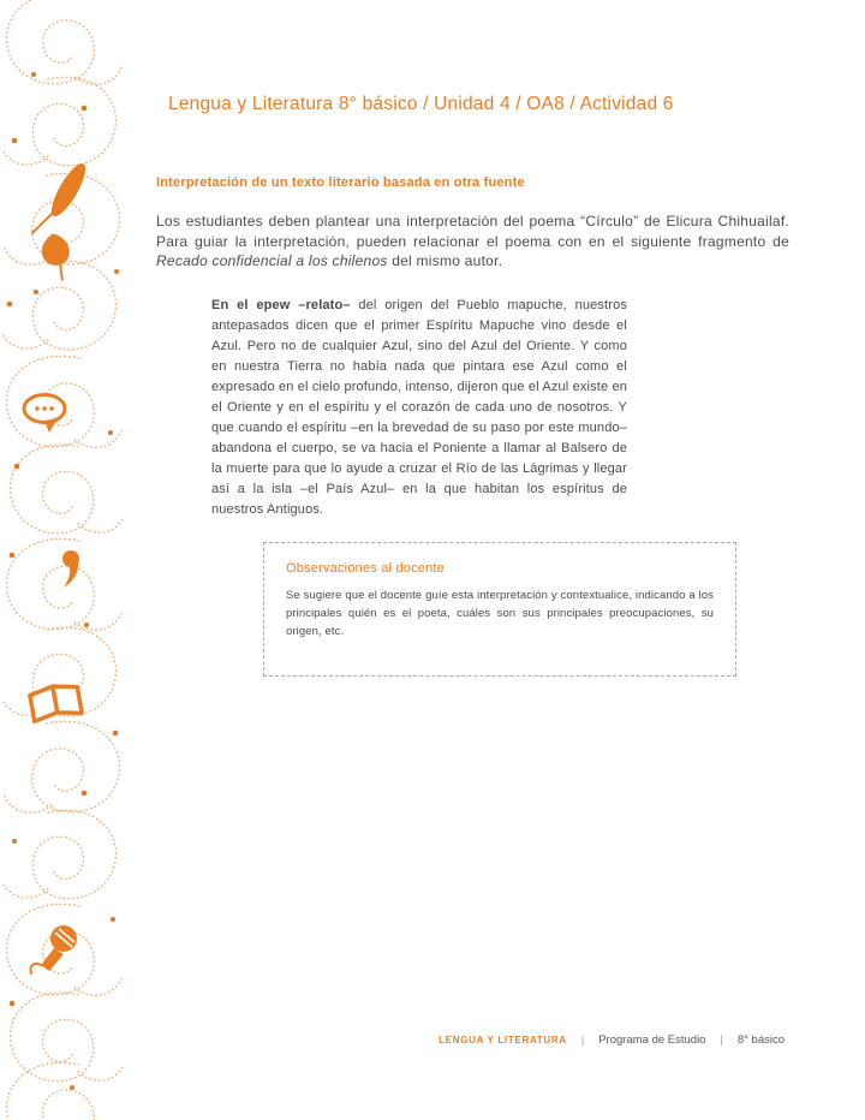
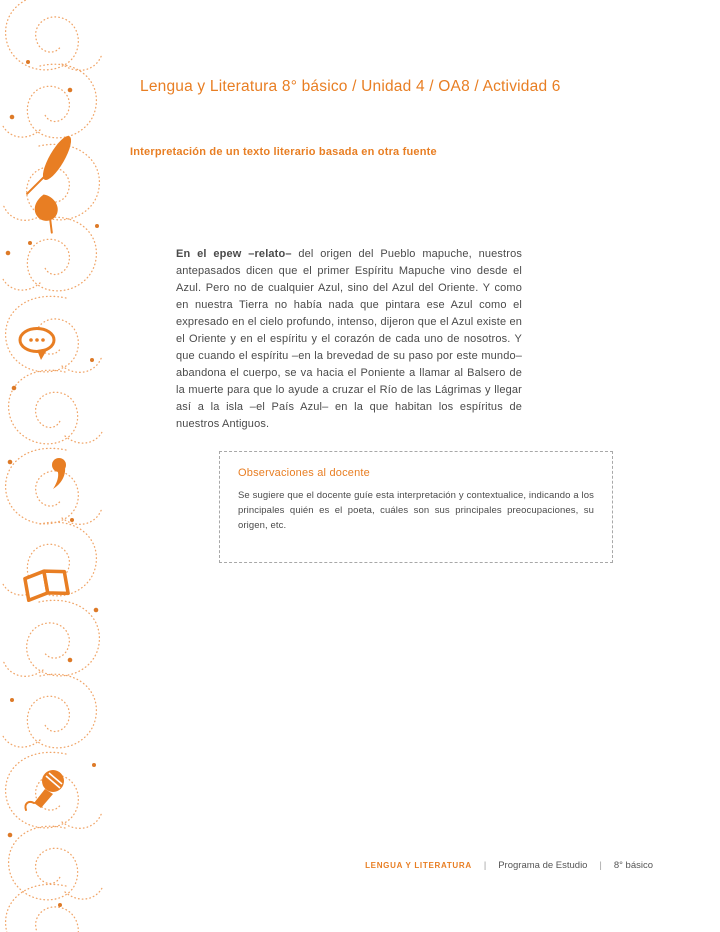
  Lengua y Literatura 8° básico / Unidad 4 / OA8 / Actividad 6
  Interpretación de un texto literario basada en otra fuente
- Los estudiantes deben plantear una interpretación del poema “Círculo” de Elicura Chihuailaf. Para guiar la interpretación, pueden relacionar el poema con en el siguiente fragmento de Recado confidencial a los chilenos del mismo autor.
  En el epew –relato– del origen del Pueblo mapuche, nuestros antepasados dicen que el primer Espíritu Mapuche vino desde el Azul. Pero no de cualquier Azul, sino del Azul del Oriente. Y como en nuestra Tierra no había nada que pintara ese Azul como el expresado en el cielo profundo, intenso, dijeron que el Azul existe en el Oriente y en el espíritu y el corazón de cada uno de nosotros. Y que cuando el espíritu –en la brevedad de su paso por este mundo– abandona el cuerpo, se va hacia el Poniente a llamar al Balsero de la muerte para que lo ayude a cruzar el Río de las Lágrimas y llegar así a la isla –el País Azul– en la que habitan los espíritus de nuestros Antiguos.
  Observaciones al docente
  Se sugiere que el docente guíe esta interpretación y contextualice, indicando a los principales quién es el poeta, cuáles son sus principales preocupaciones, su origen, etc.
  LENGUA Y LITERATURA
  |
  Programa de Estudio
  |
  8° básico
